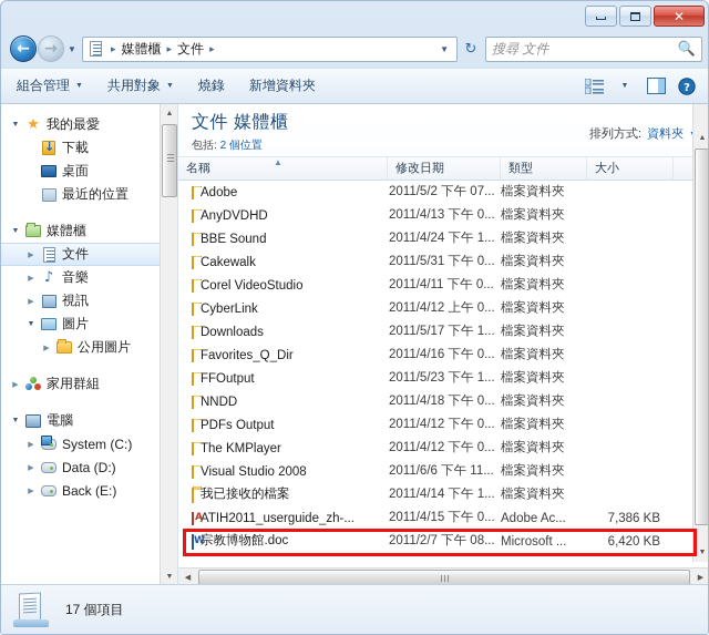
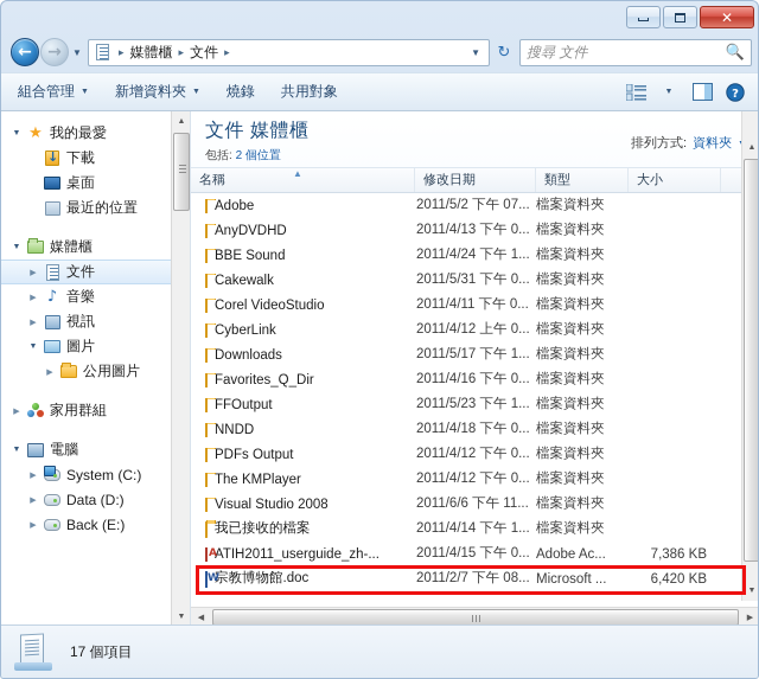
  ✕
  ←
  →
  ▼
  ▸
  媒體櫃
  ▸
  文件
  ▸
  ▼
  ↻
  搜尋 文件
  🔍
  組合管理
- 共用對象
+ 新增資料夾
  燒錄
- 新增資料夾
+ 共用對象
  ?
  ★
  我的最愛
  下載
  桌面
  最近的位置
  媒體櫃
  文件
  ♪
  音樂
  視訊
  圖片
  公用圖片
  家用群組
  電腦
  System (C:)
  Data (D:)
  Back (E:)
  文件 媒體櫃
  包括: 2 個位置
  排列方式:
  資料夾
  名稱
  ▲
  修改日期
  類型
  大小
  Adobe
  2011/5/2 下午 07...
  檔案資料夾
  AnyDVDHD
  2011/4/13 下午 0...
  檔案資料夾
  BBE Sound
  2011/4/24 下午 1...
  檔案資料夾
  Cakewalk
  2011/5/31 下午 0...
  檔案資料夾
  Corel VideoStudio
  2011/4/11 下午 0...
  檔案資料夾
  CyberLink
  2011/4/12 上午 0...
  檔案資料夾
  Downloads
  2011/5/17 下午 1...
  檔案資料夾
  Favorites_Q_Dir
  2011/4/16 下午 0...
  檔案資料夾
  FFOutput
  2011/5/23 下午 1...
  檔案資料夾
  NNDD
  2011/4/18 下午 0...
  檔案資料夾
  PDFs Output
  2011/4/12 下午 0...
  檔案資料夾
  The KMPlayer
  2011/4/12 下午 0...
  檔案資料夾
  Visual Studio 2008
  2011/6/6 下午 11...
  檔案資料夾
  我已接收的檔案
  2011/4/14 下午 1...
  檔案資料夾
  ATIH2011_userguide_zh-...
  2011/4/15 下午 0...
  Adobe Ac...
  7,386 KB
  宗教博物館.doc
  2011/2/7 下午 08...
  Microsoft ...
  6,420 KB
  17 個項目
